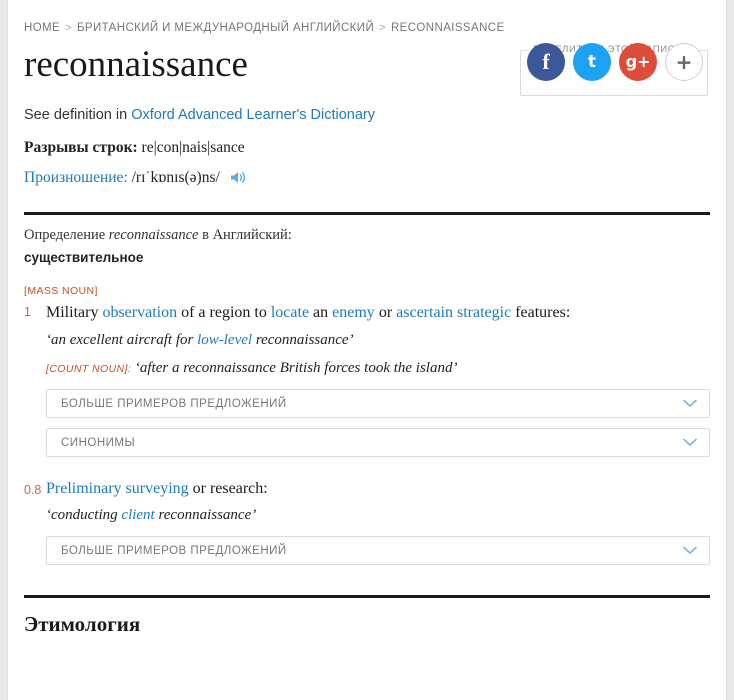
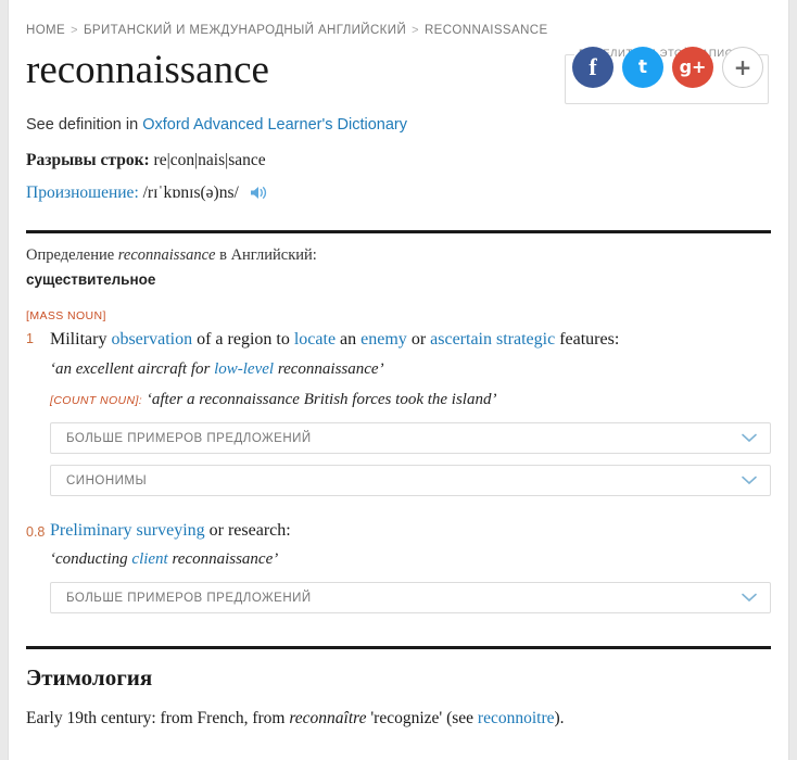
  HOME > БРИТАНСКИЙ И МЕЖДУНАРОДНЫЙ АНГЛИЙСКИЙ > RECONNAISSANCE
  reconnaissance
  f
  t
  g+
  +
  See definition in Oxford Advanced Learner's Dictionary
  Разрывы строк: re|con|nais|sance
  Произношение: /rɪˈkɒnɪs(ə)ns/
  Определение reconnaissance в Английский:
  существительное
  [MASS NOUN]
  1
  Military observation of a region to locate an enemy or ascertain strategic features:
  ‘an excellent aircraft for low-level reconnaissance’
  [COUNT NOUN]: ‘after a reconnaissance British forces took the island’
  БОЛЬШЕ ПРИМЕРОВ ПРЕДЛОЖЕНИЙ
  СИНОНИМЫ
  0.8
  Preliminary surveying or research:
  ‘conducting client reconnaissance’
  БОЛЬШЕ ПРИМЕРОВ ПРЕДЛОЖЕНИЙ
  Этимология
+ Early 19th century: from French, from reconnaître 'recognize' (see reconnoitre).
